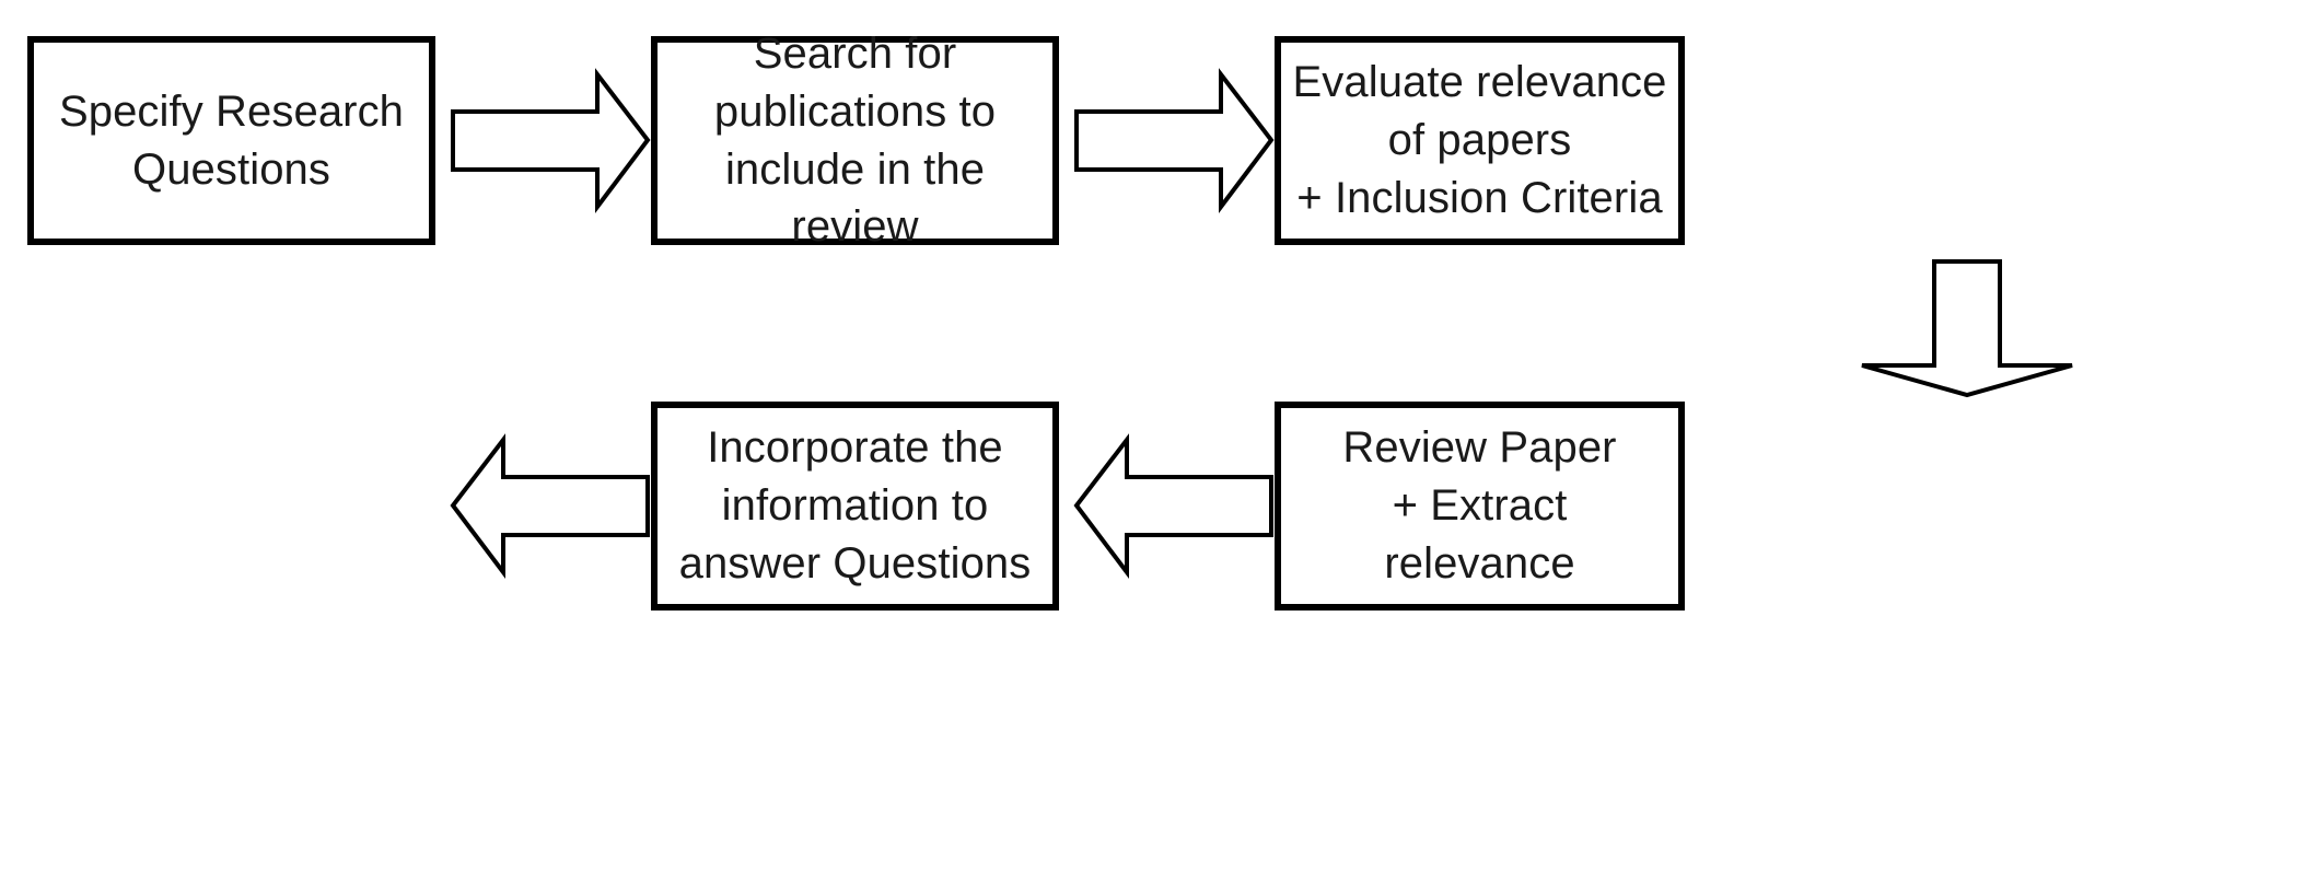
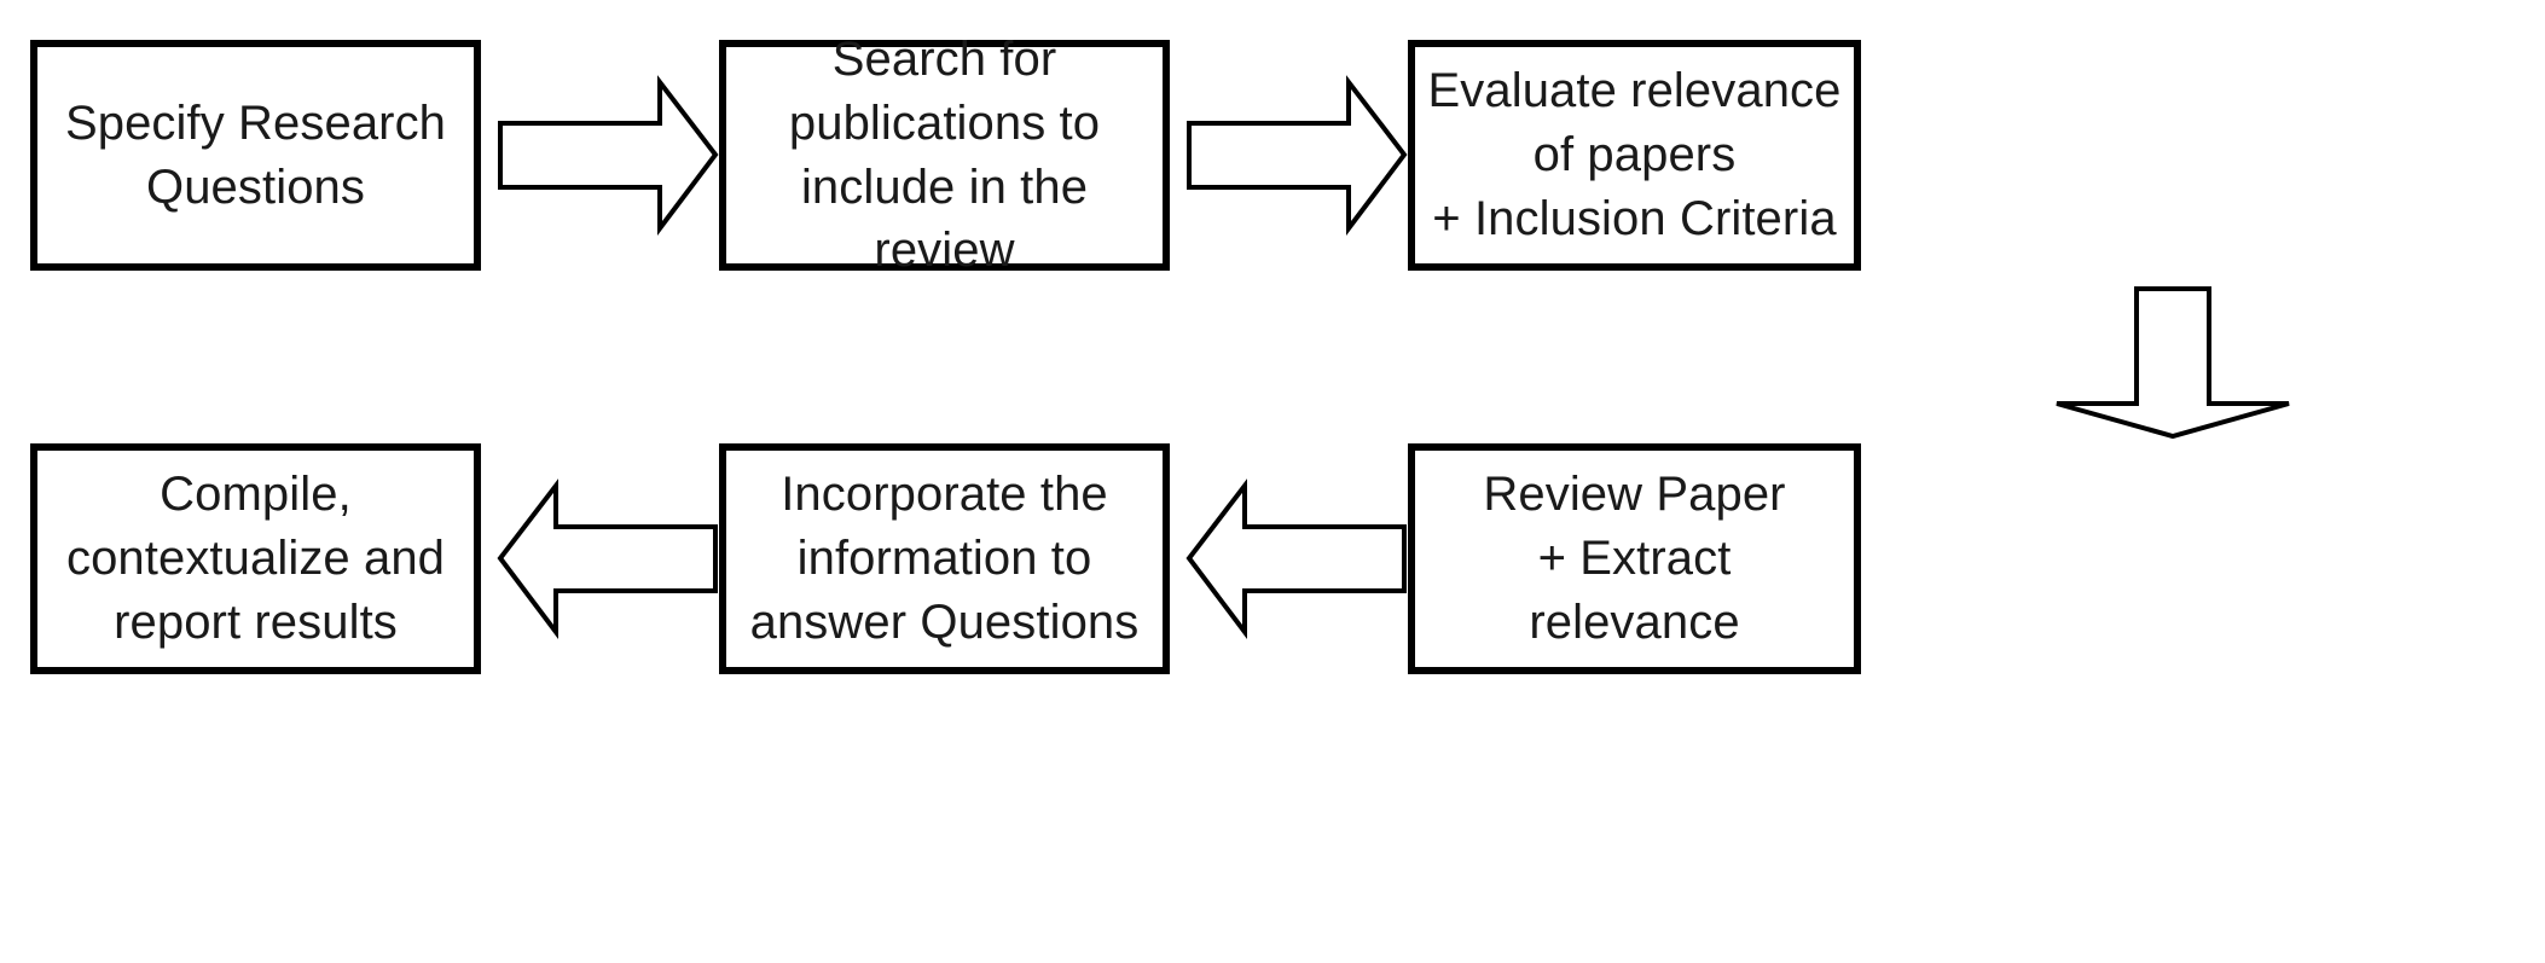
  Specify Research
  Questions
  Search for
  publications to
  include in the review
  Evaluate relevance
  of papers
  + Inclusion Criteria
+ Compile,
+ contextualize and
+ report results
  Incorporate the
  information to
  answer Questions
  Review Paper
  + Extract relevance
